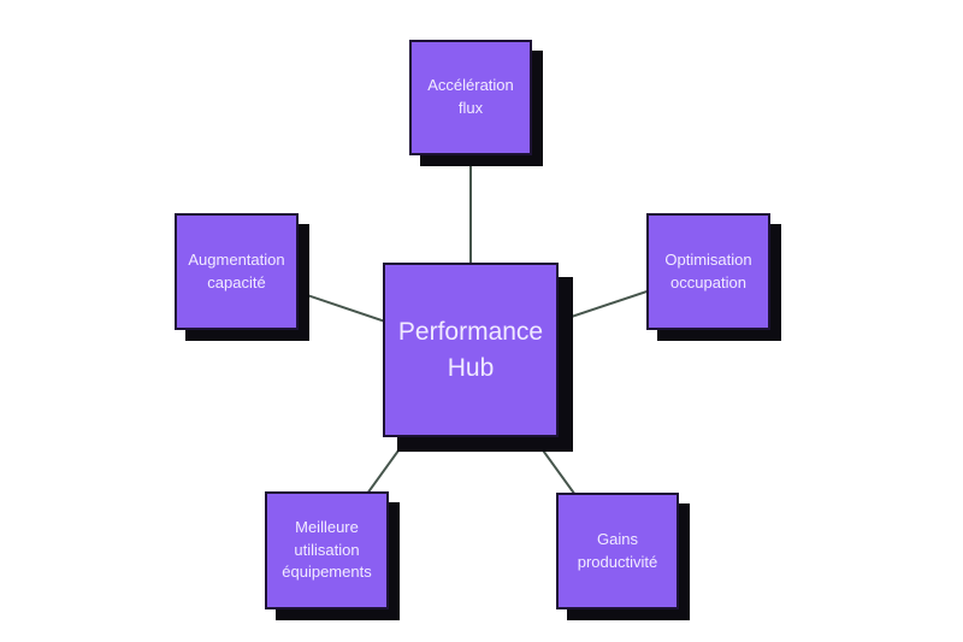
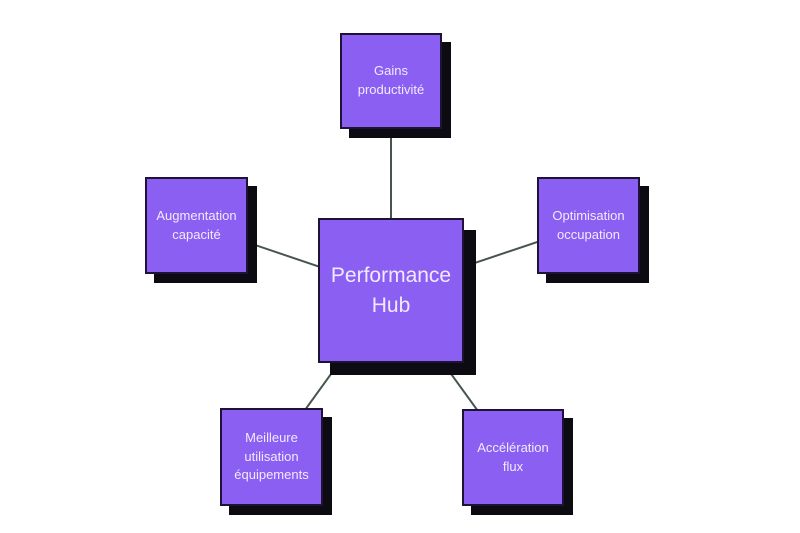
  Performance Hub
- Accélération flux
+ Gains productivité
  Augmentation capacité
  Optimisation occupation
  Meilleure utilisation équipements
- Gains productivité
+ Accélération flux
